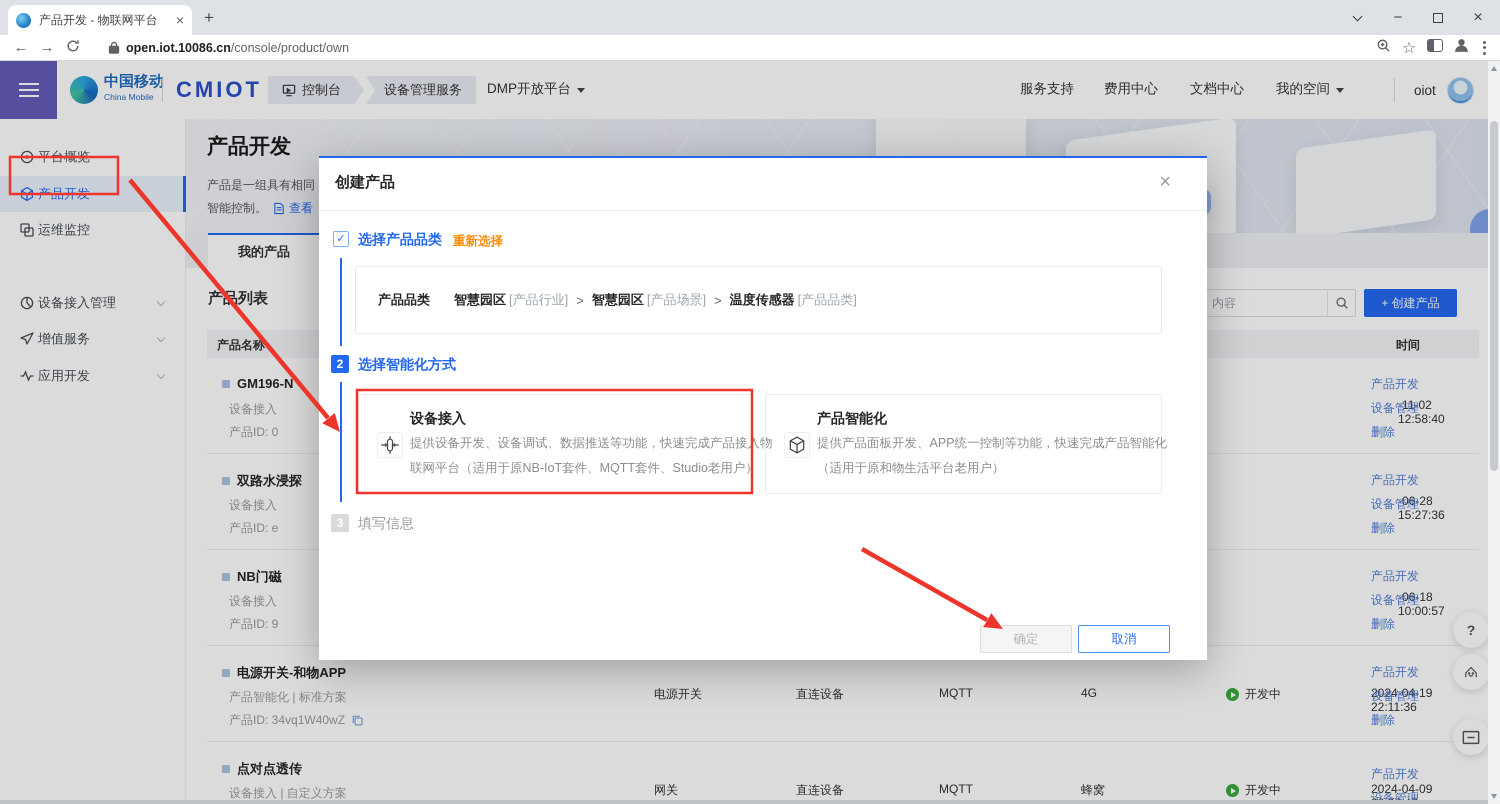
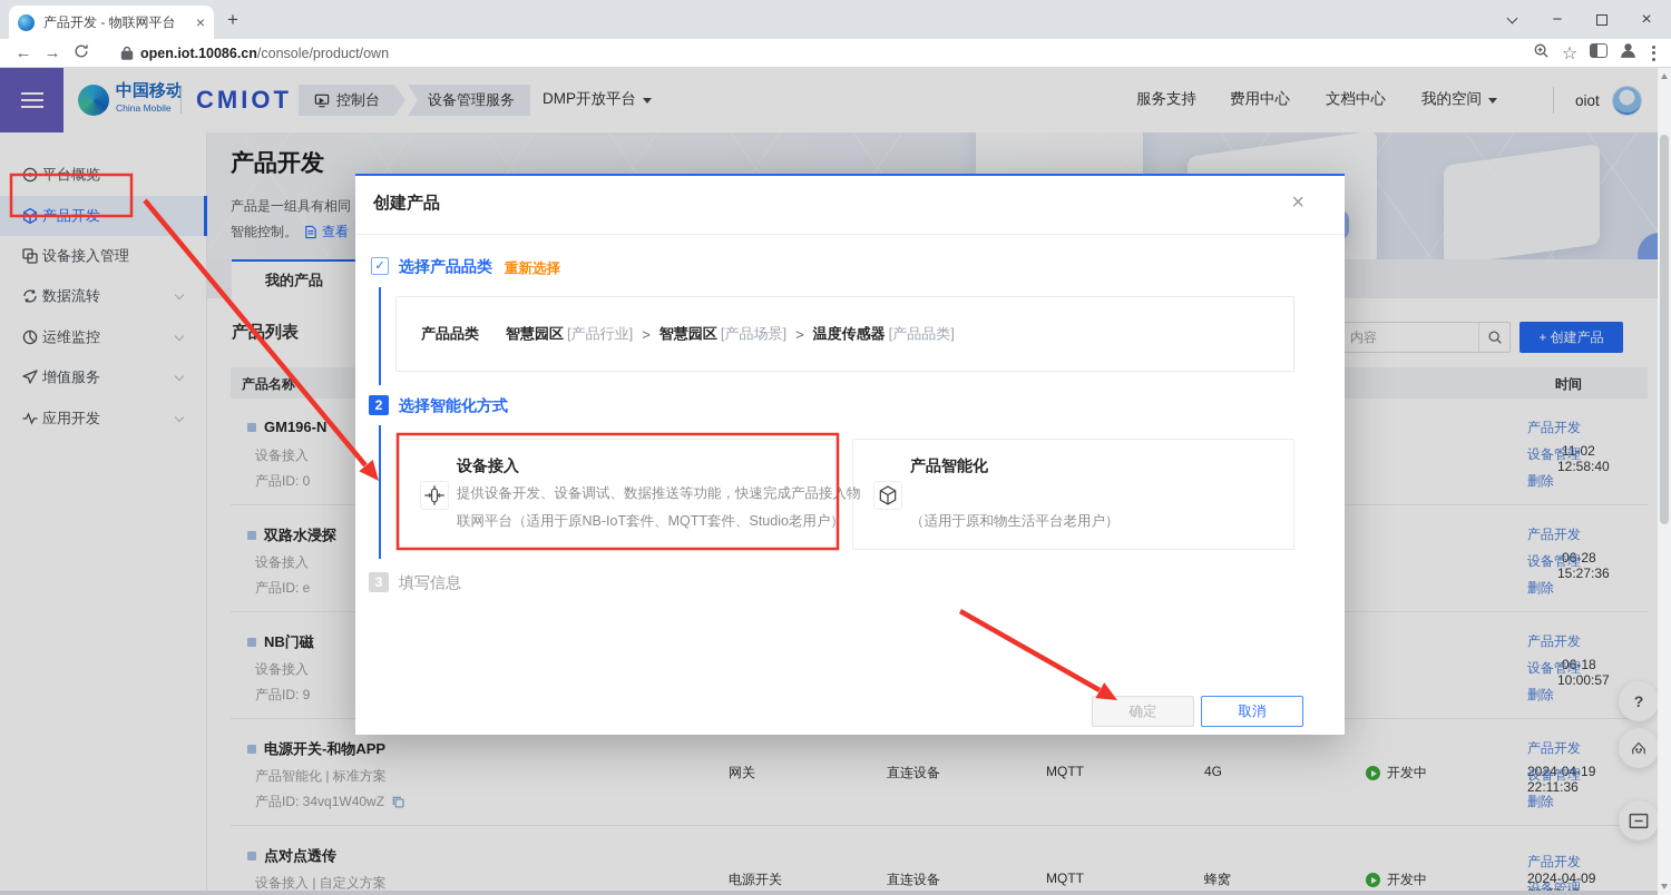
  产品开发 - 物联网平台
  ×
  +
  −
  ×
  ←
  →
  open.iot.10086.cn/console/product/own
  ☆
  中国移动
  China Mobile
  CMIOT
  控制台
  设备管理服务
  DMP开放平台
  服务支持
  费用中心
  文档中心
  我的空间
  oiot
- 运维监控
+ 设备接入管理
+ 数据流转
- 设备接入管理
+ 运维监控
  增值服务
  应用开发
  产品开发
  产品是一组具有相同
  智能控制。
  查看
  我的产品
  产列表
  内容
  + 创建产品
  产品名称
  时间
  GM196-N
  设备接入
  产品ID: 0
  -11-02 12:58:40
  产品开发
  设备管理
  删除
  双路水浸探
  设备接入
  产品ID: e
  -06-28 15:27:36
  产品开发
  设备管理
  删除
  NB门磁
  设备接入
  产品ID: 9
  -06-18 10:00:57
  产品开发
  设备管理
  删除
  电源开关-和物APP
  产品智能化 | 标准方案
  产品ID: 34vq1W40wZ
- 电源开关
+ 网关
  直连设备
  MQTT
  4G
  开发中
  2024-04-19 22:11:36
  产品开发
  设备管理
  删除
  点对点透传
  设备接入 | 自定义方案
- 网关
+ 电源开关
  直连设备
  MQTT
  蜂窝
  开发中
  产品开发
  设备管理
  ?
  创建产品
  ×
  ✓
  选择产品品类
  重新选择
  产品品类
  智慧园区
  [产品行业]
  >
  智慧园区
  [产品场景]
  >
  温度传感器
  [产品品类]
  2
  选择智能化方式
  设备接入
  提供设备开发、设备调试、数据推送等功能，快速完成产品接入物
  联网平台（适用于原NB-IoT套件、MQTT套件、Studio老用户
  产品智能化
- 提供产品面板开发、APP统一控制等功能，快速完成产品智能化
  （适用于原和物生活平台老用户）
  3
  填写信息
  确定
  取消
